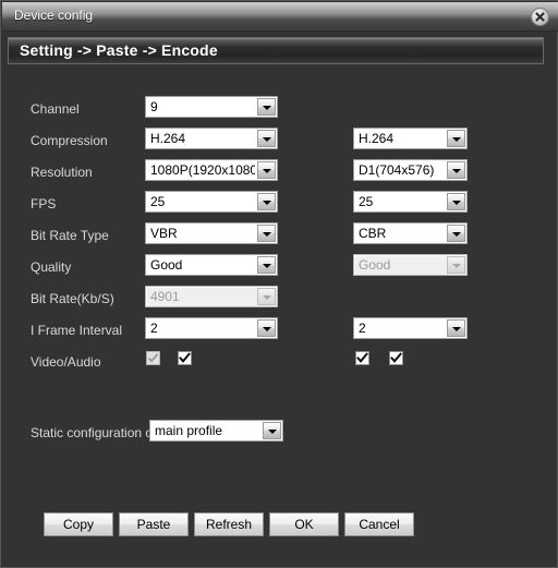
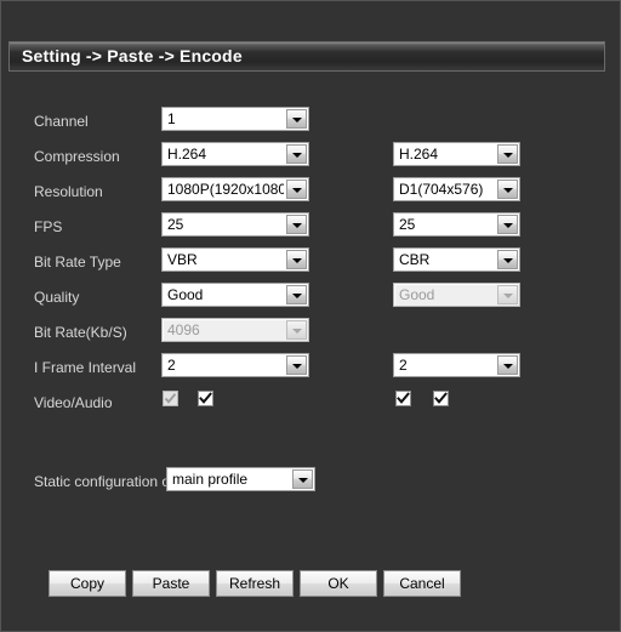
- Device config
  Setting -> Paste -> Encode
  Channel
  Compression
  Resolution
  FPS
  Bit Rate Type
  Quality
  Bit Rate(Kb/S)
  I Frame Interval
  Video/Audio
  Static configuration
- 9
+ 1
  H.264
  1080P(1920x1080
  25
  VBR
  Good
- 4901
+ 4096
  2
  H.264
  D1(704x576)
  25
  CBR
  Good
  2
  main profile
  Copy
  Paste
  Refresh
  OK
  Cancel
